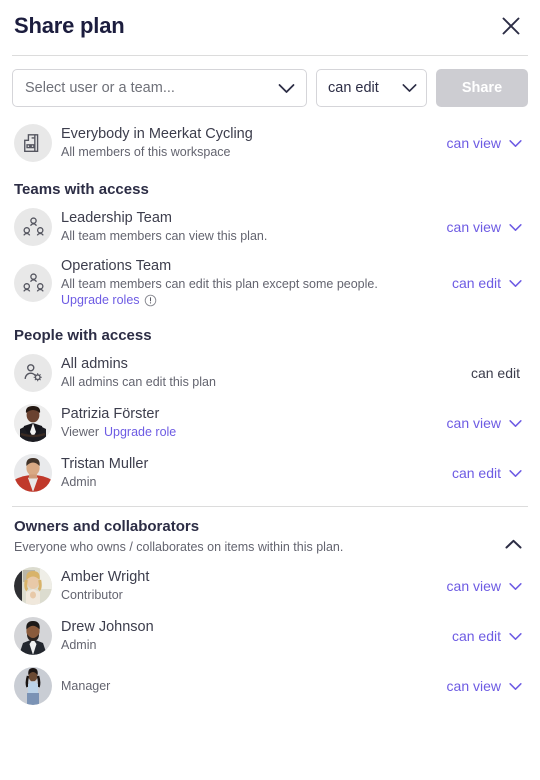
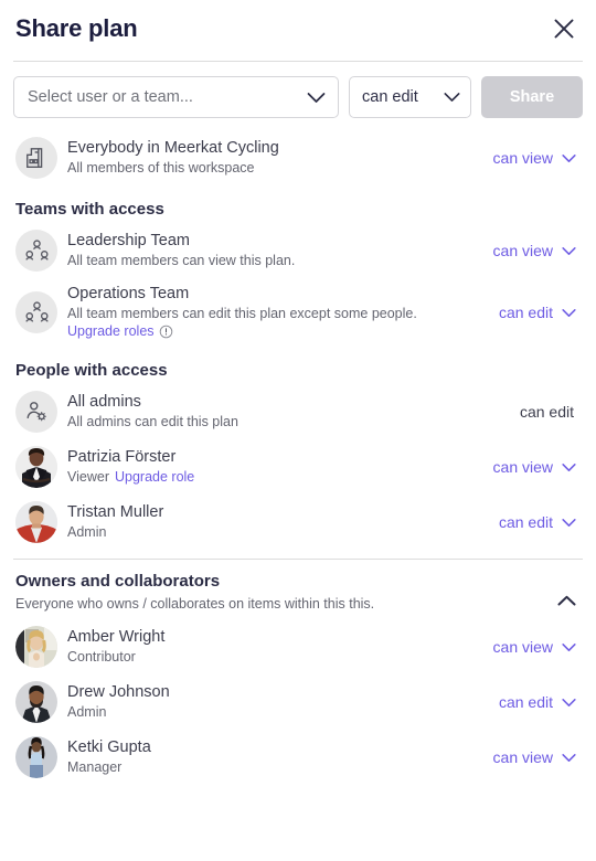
  Share plan
  Select user or a team...
  can edit
  Share
  Everybody in Meerkat Cycling
  All members of this workspace
  can view
  Teams with access
  Leadership Team
  All team members can view this plan.
  can view
  Operations Team
  All team members can edit this plan except some people.
  Upgrade roles
  can edit
  People with access
  All admins
  All admins can edit this plan
  can edit
  Patrizia Förster
  Viewer Upgrade role
  can view
  Tristan Muller
  Admin
  can edit
  Owners and collaborators
- Everyone who owns / collaborates on items within this plan.
+ Everyone who owns / collaborates on items within this this.
  Amber Wright
  Contributor
  can view
  Drew Johnson
  Admin
  can edit
+ Ketki Gupta
  Manager
  can view
